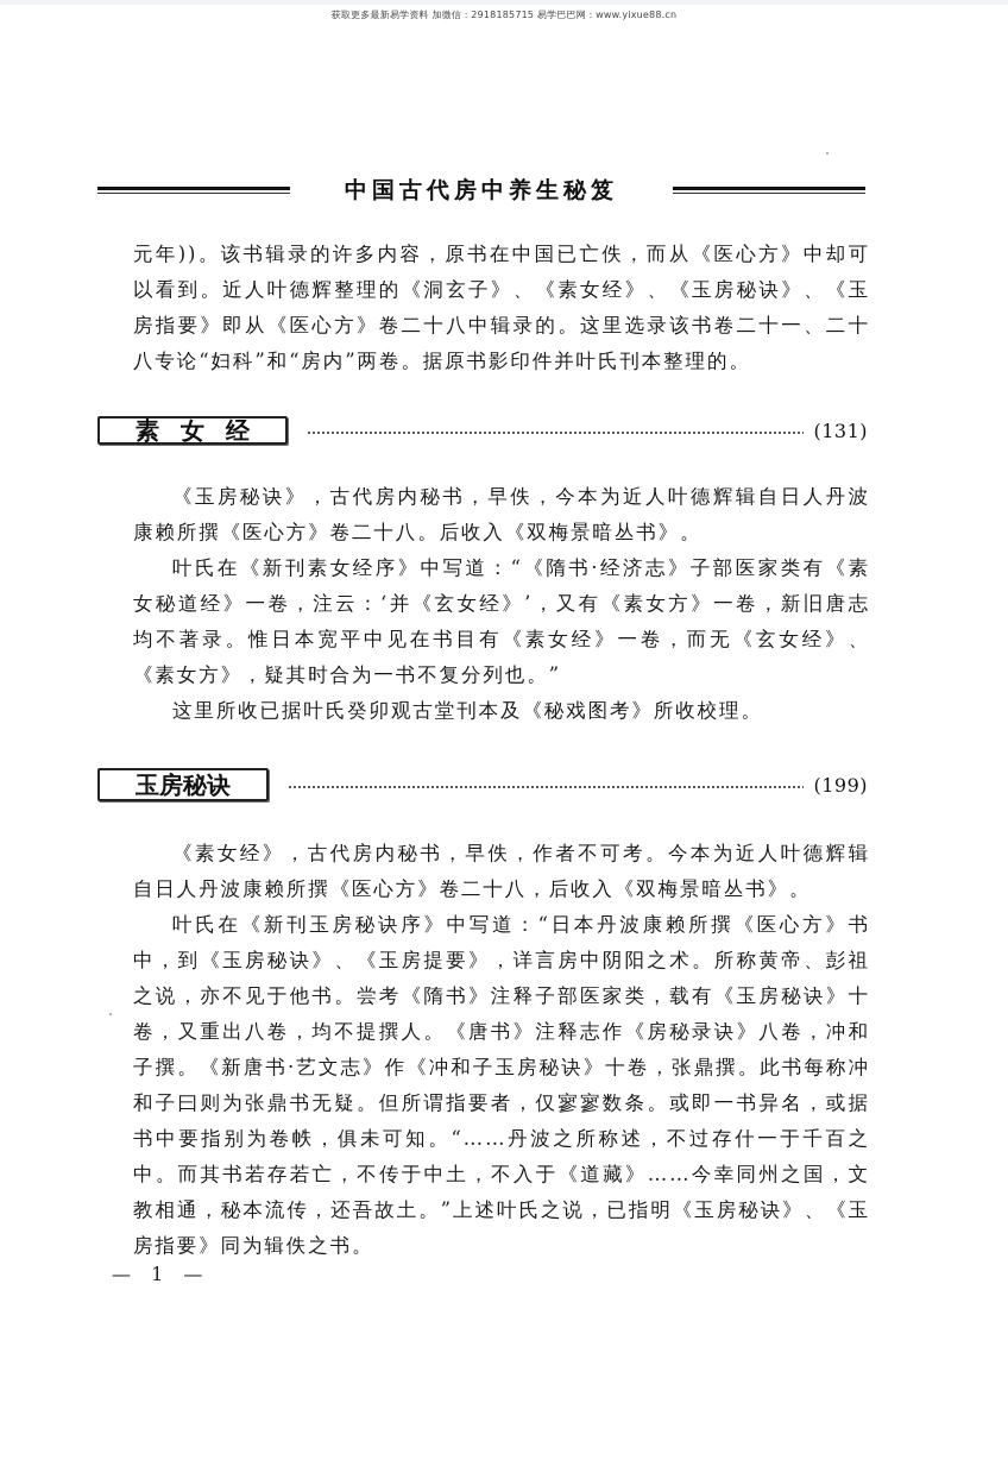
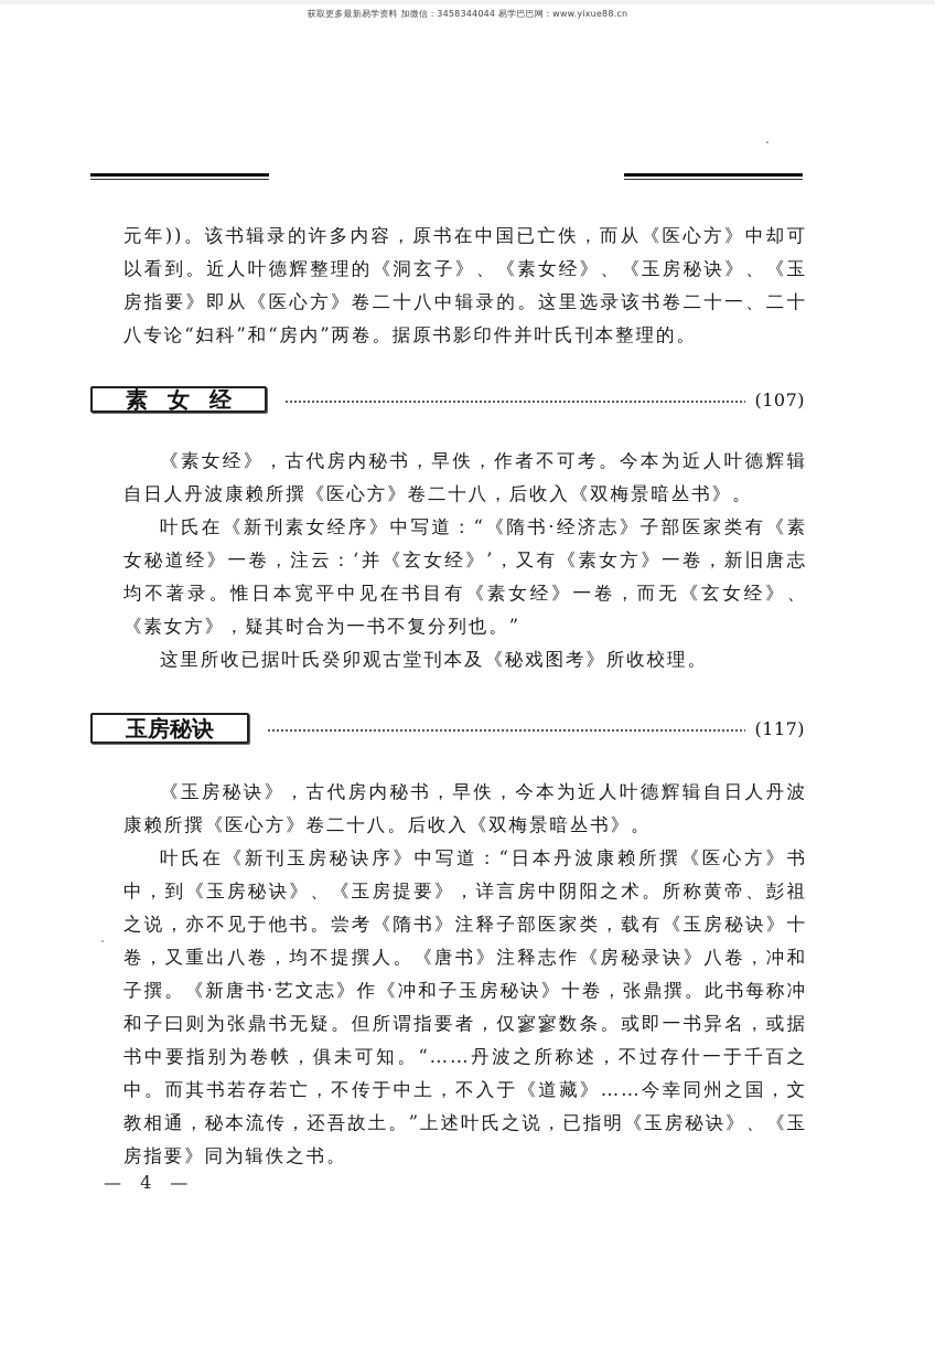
- 获取更多最新易学资料 加微信：2918185715 易学巴巴网：www.yixue88.cn
+ 获取更多最新易学资料 加微信：3458344044 易学巴巴网：www.yixue88.cn
- 中国古代房中养生秘笈
  元年))。该书辑录的许多内容，原书在中国已亡佚，而从《医心方》中却可以看到。近人叶德辉整理的《洞玄子》、《素女经》、《玉房秘诀》、《玉房指要》即从《医心方》卷二十八中辑录的。这里选录该书卷二十一、二十八专论“妇科”和“房内”两卷。据原书影印件并叶氏刊本整理的。
  素女经
- (131)
+ (107)
- 《玉房秘诀》，古代房内秘书，早佚，今本为近人叶德辉辑自日人丹波康赖所撰《医心方》卷二十八。后收入《双梅景暗丛书》。
+ 《素女经》，古代房内秘书，早佚，作者不可考。今本为近人叶德辉辑自日人丹波康赖所撰《医心方》卷二十八，后收入《双梅景暗丛书》。
  叶氏在《新刊素女经序》中写道：“《隋书·经济志》子部医家类有《素女秘道经》一卷，注云：‘并《玄女经》’，又有《素女方》一卷，新旧唐志均不著录。惟日本宽平中见在书目有《素女经》一卷，而无《玄女经》、《素女方》，疑其时合为一书不复分列也。”
  这里所收已据叶氏癸卯观古堂刊本及《秘戏图考》所收校理。
  玉房秘诀
- (199)
+ (117)
- 《素女经》，古代房内秘书，早佚，作者不可考。今本为近人叶德辉辑自日人丹波康赖所撰《医心方》卷二十八，后收入《双梅景暗丛书》。
+ 《玉房秘诀》，古代房内秘书，早佚，今本为近人叶德辉辑自日人丹波康赖所撰《医心方》卷二十八。后收入《双梅景暗丛书》。
  叶氏在《新刊玉房秘诀序》中写道：“日本丹波康赖所撰《医心方》书中，到《玉房秘诀》、《玉房提要》，详言房中阴阳之术。所称黄帝、彭祖之说，亦不见于他书。尝考《隋书》注释子部医家类，载有《玉房秘诀》十卷，又重出八卷，均不提撰人。《唐书》注释志作《房秘录诀》八卷，冲和子撰。《新唐书·艺文志》作《冲和子玉房秘诀》十卷，张鼎撰。此书每称冲和子曰则为张鼎书无疑。但所谓指要者，仅寥寥数条。或即一书异名，或据书中要指别为卷帙，俱未可知。“……丹波之所称述，不过存什一于千百之中。而其书若存若亡，不传于中土，不入于《道藏》……今幸同州之国，文教相通，秘本流传，还吾故土。”上述叶氏之说，已指明《玉房秘诀》、《玉房指要》同为辑佚之书。
- — 1 —
+ — 4 —
